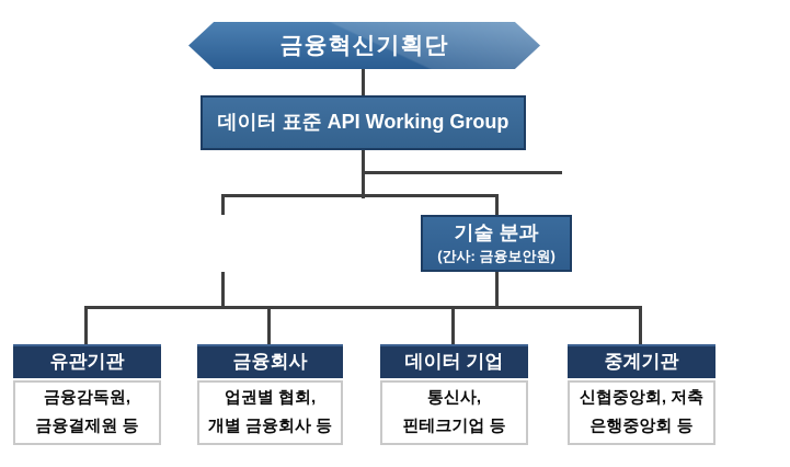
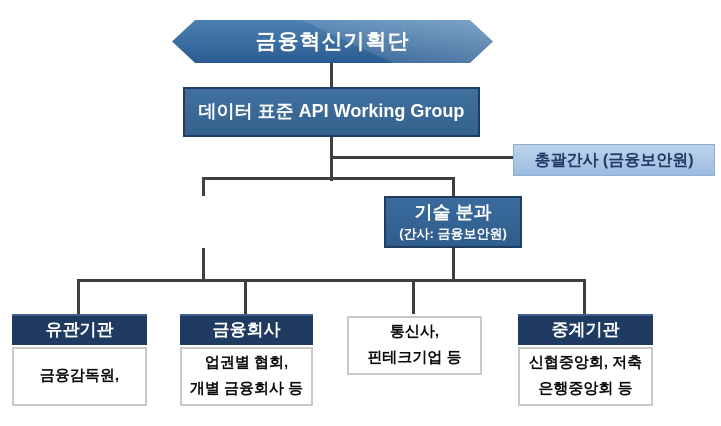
  금융혁신기획단
  데이터 표준 API Working Group
+ 총괄간사 (금융보안원)
  기술 분과
  (간사: 금융보안원)
  유관기관
  금융감독원,
- 금융결제원 등
  금융회사
  업권별 협회,
  개별 금융회사 등
- 데이터 기업
  통신사,
  핀테크기업 등
  중계기관
  신협중앙회, 저축
  은행중앙회 등
